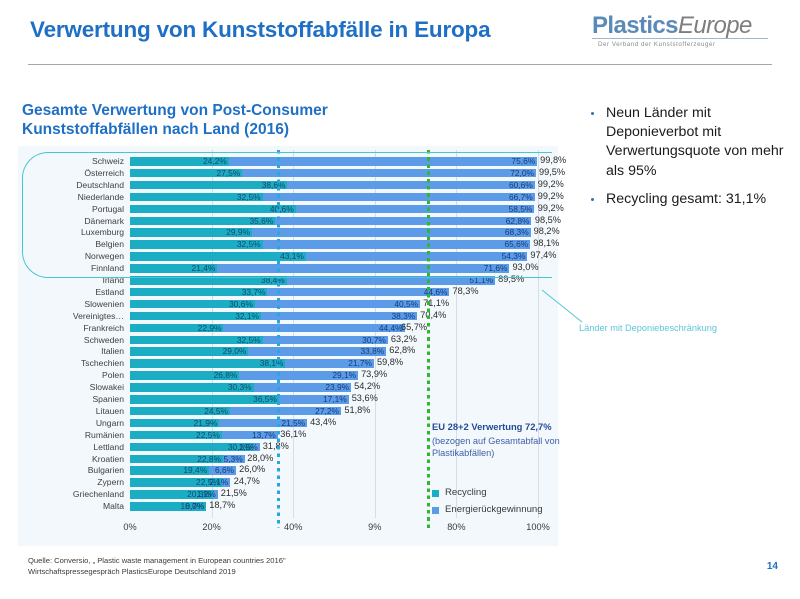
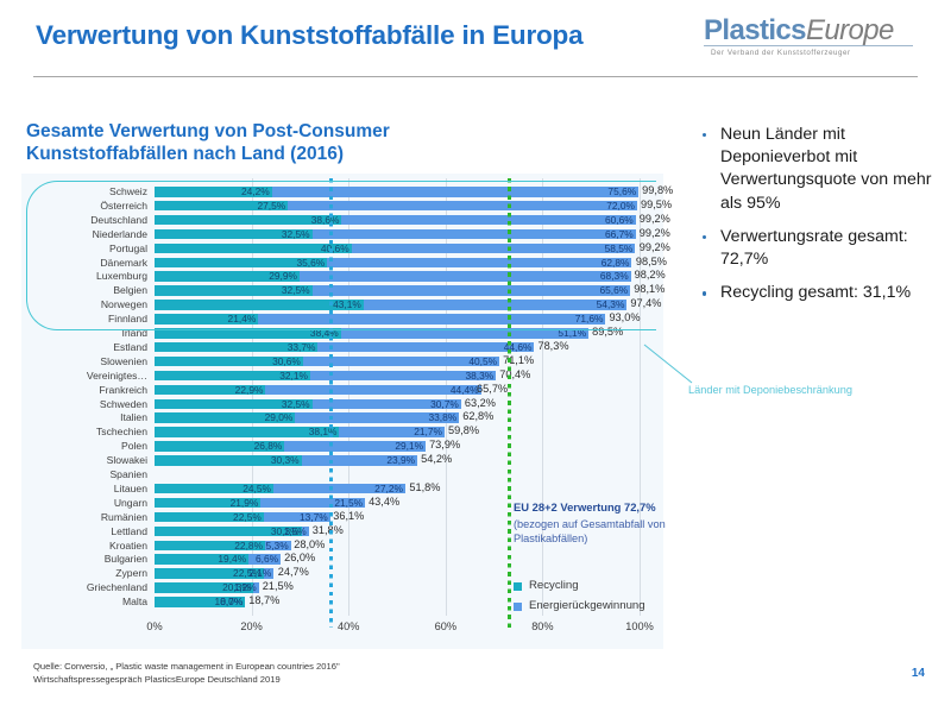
  Verwertung von Kunststoffabfälle in Europa
  PlasticsEurope
  Gesamte Verwertung von Post-Consumer Kunststoffabfällen nach Land (2016)
  Schweiz
  24,2%
  75,6%
  99,8%
  Österreich
  27,5%
  72,0%
  99,5%
  Deutschland
  38,6%
  60,6%
  99,2%
  Niederlande
  32,5%
  66,7%
  99,2%
  Portugal
  4,6%
  58,5%
  99,2%
  Dänemark
  35,6%
  62,8%
  98,5%
  Luxemburg
  29,9%
  68,3%
  98,2%
  Belgien
  32,5%
  65,6%
  98,1%
  Norwegen
  43,1%
  54,3%
  97,4%
  Finnland
  21,4%
  71,6%
  93,0%
  Irland
  38,4%
  51,1%
  89,5%
  Estland
  33,7%
  4,6%
  78,3%
  Slowenien
  30,6%
  40,5%
  1,1%
  Vereinigtes…
  32,1%
  38,3%
  7,4%
  Frankreich
  22,9%
  44,4%
  65,7%
  Schweden
  32,5%
  30,7%
  63,2%
  Italien
  29,0%
  33,8%
  62,8%
  Tschechien
  38,1
  21,7%
  59,8%
  Polen
  26,8%
  29,1%
  73,9%
  Slowakei
  30,3%
  23,9%
  54,2%
  Spanien
- 36,5%
- 17,1%
- 53,6%
  Litauen
  24,5%
  27,2%
  51,8%
  Ungarn
  21,9%
  21,5%
  43,4%
  Rumänien
  22,5%
  13,7%
  36,1%
  Lettland
  30,3%
  1,5%
  31,%
  Kroatien
  22,8%
  5,3%
  28,0%
  Bulgarien
  19,4%
  6,6%
  26,0%
  Zypern
  22,5%
  2,1%
  24,7%
  Griechenland
  20,3%
  1,2%
  21,5%
  Malta
  18,7%
  0,0%
  18,7%
  0%
  20%
  40%
- 9%
+ 60%
  80%
  100%
  Länder mit Deponiebeschränkung
  EU 28+2 Verwertung 72,7%
  (bezogen auf Gesamtabfall von Plastikabfällen)
  Recycling
  Energierückgewinnung
  Neun Länder mit Deponieverbot mit Verwertungsquote von mehr als 95%
+ Verwertungsrate gesamt: 72,7%
  Recycling gesamt: 31,1%
  Quelle: Conversio, „ Plastic waste management in European countries 2016"
  Wirtschaftspressegespräch PlasticsEurope Deutschland 2019
  14
